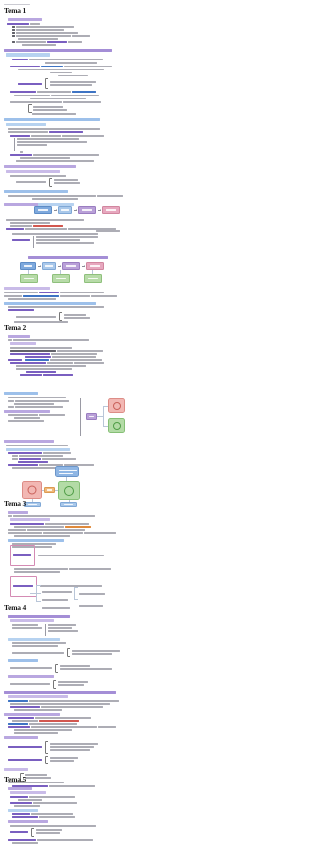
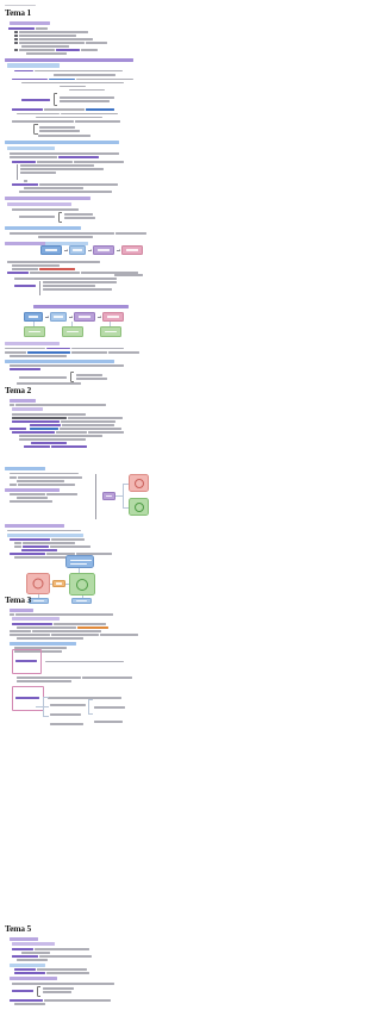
  Tema 1
  Tema 2
  Tema 3
- Tema 4
  Tema 5
